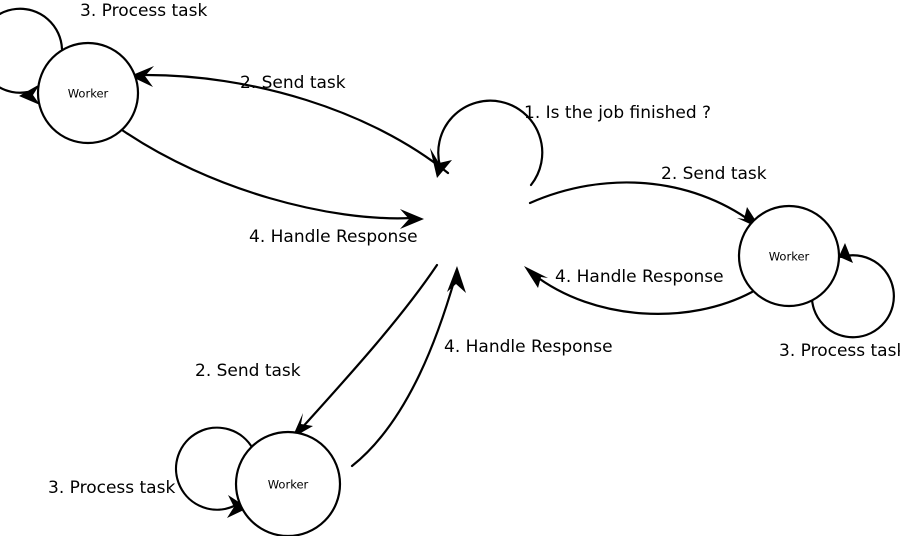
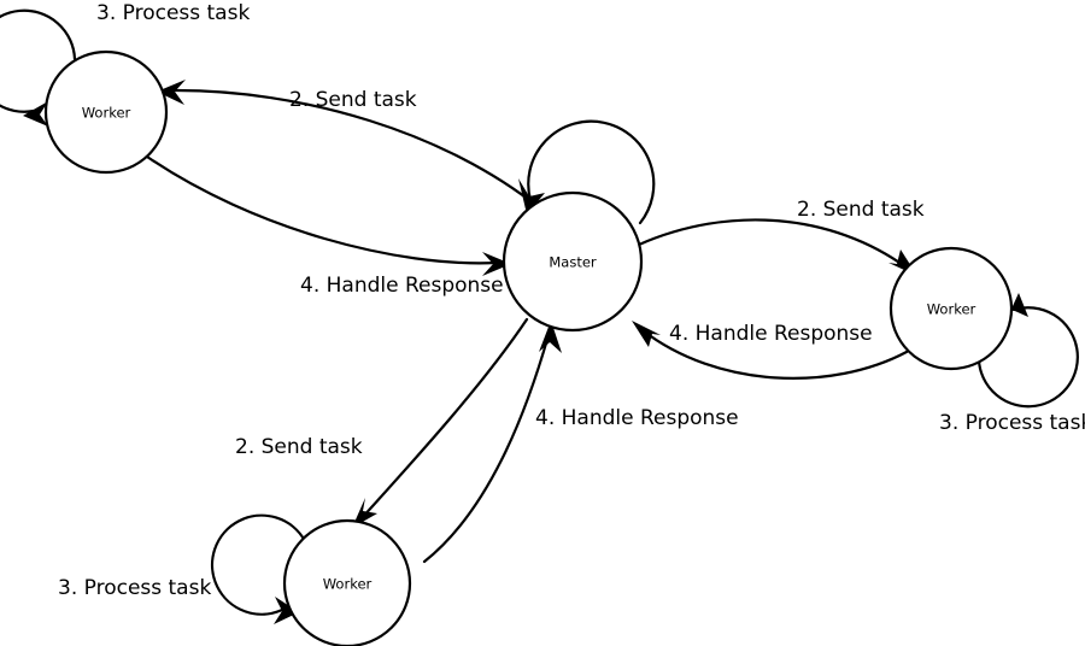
  Worker
+ Master
  Worker
  Worker
  3. Process task
  2. Send task
- 1. Is the job finished ?
  2. Send task
  4. Handle Response
  4. Handle Response
  3. Process tas
  4. Handle Response
  2. Send task
  3. Process task
